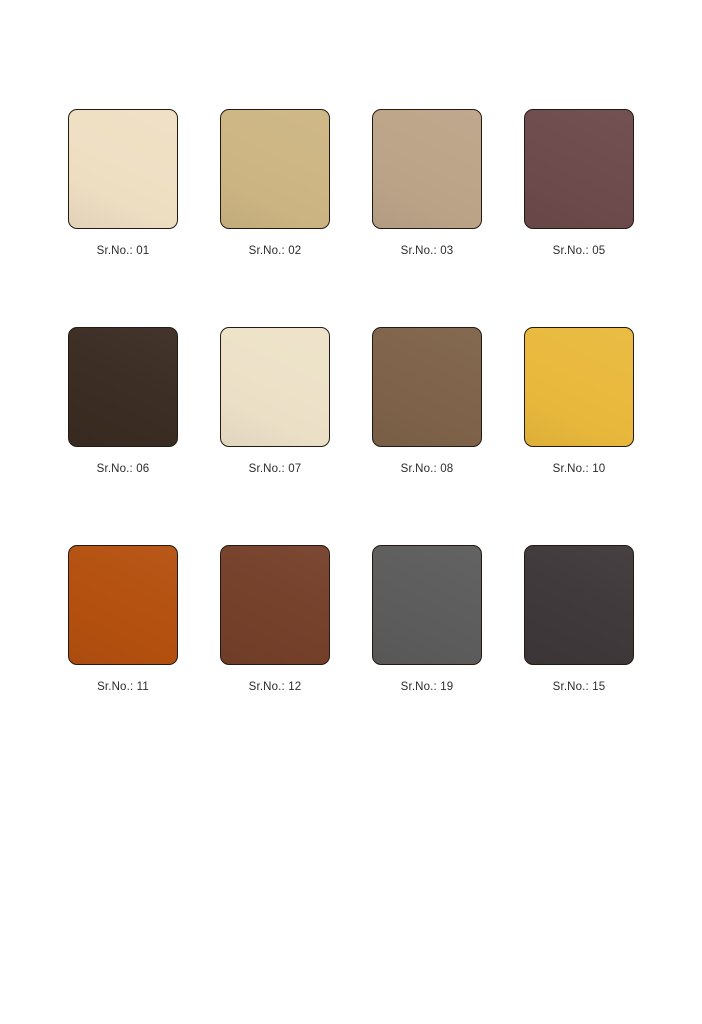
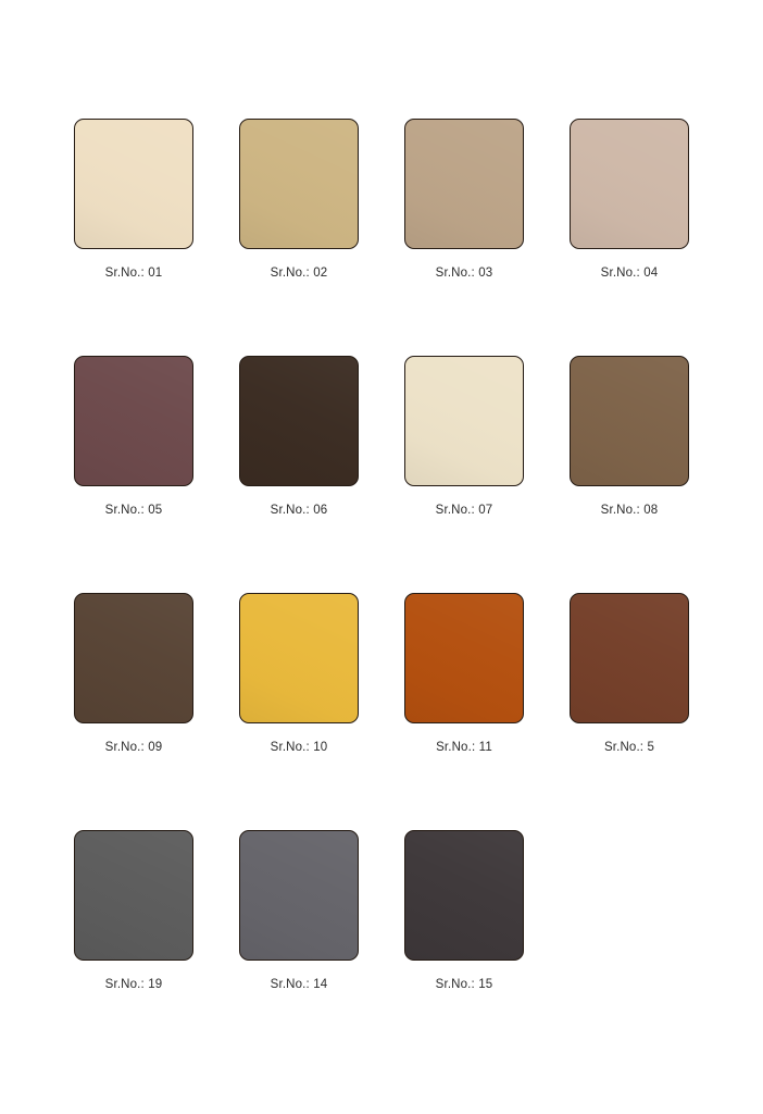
  Sr.No.: 01
  Sr.No.: 02
  Sr.No.: 03
+ Sr.No.: 04
  Sr.No.: 05
  Sr.No.: 06
  Sr.No.: 07
  Sr.No.: 08
+ Sr.No.: 09
  Sr.No.: 10
  Sr.No.: 11
- Sr.No.: 12
+ Sr.No.: 5
  Sr.No.: 19
+ Sr.No.: 14
  Sr.No.: 15
